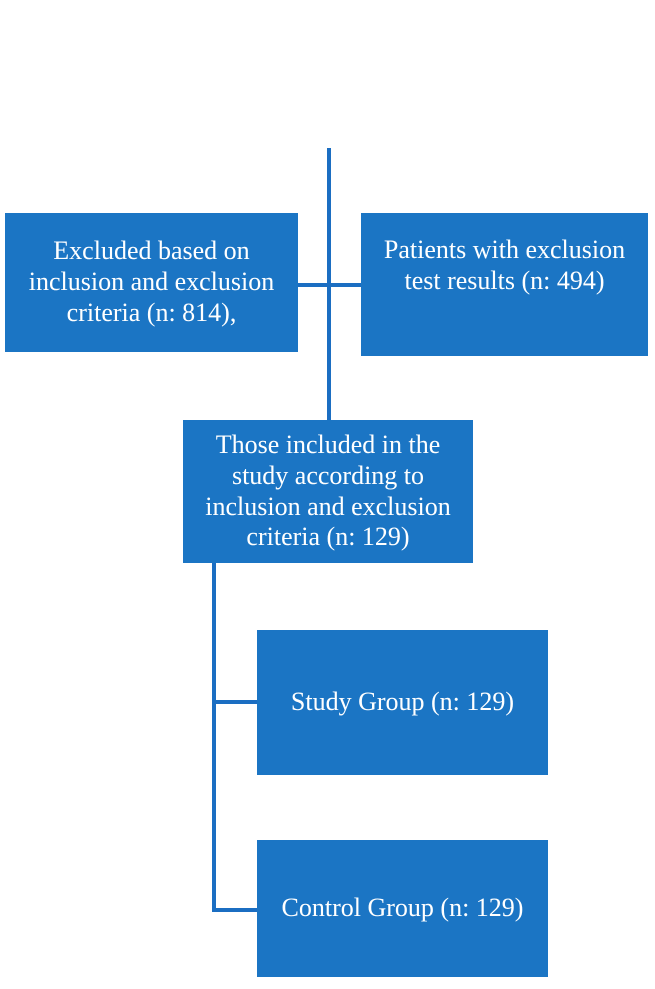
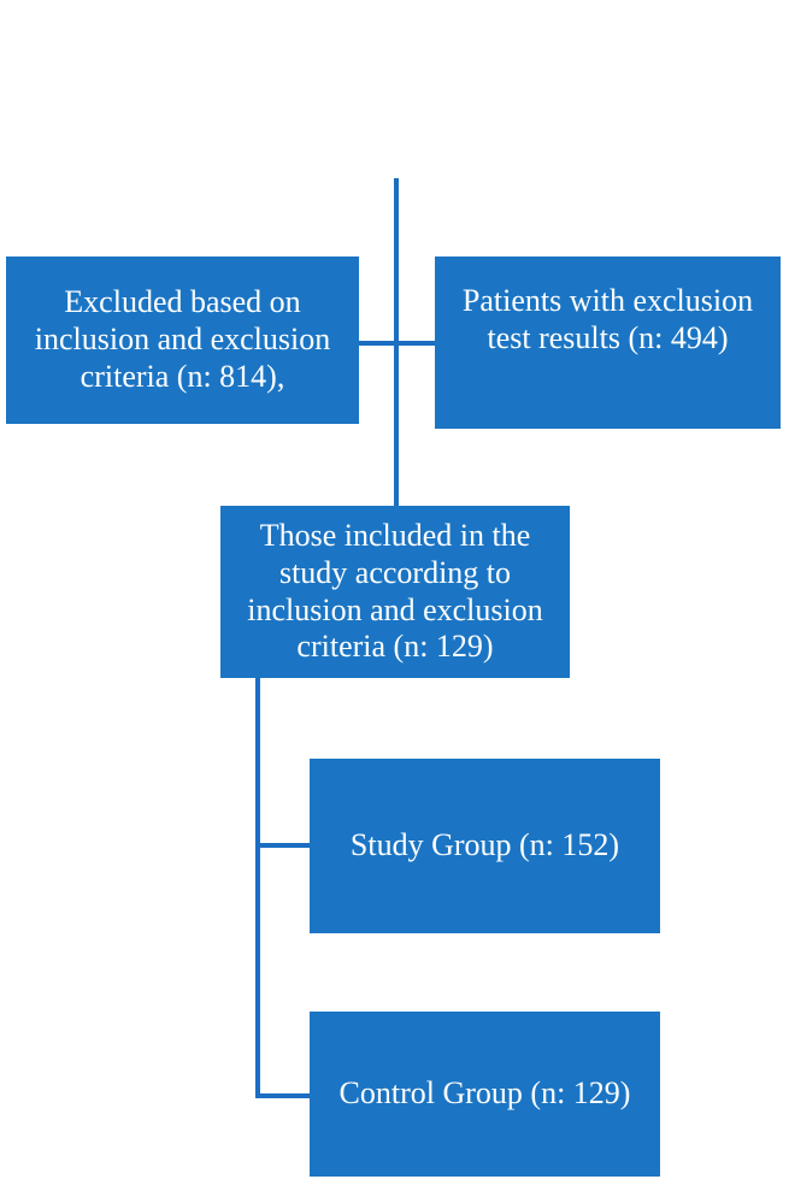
  Excluded based on inclusion and exclusion criteria (n: 814),
  Patients with exclusion test results (n: 494)
  Those included in the study according to inclusion and exclusion criteria (n: 129)
- Study Group (n: 129)
+ Study Group (n: 152)
  Control Group (n: 129)
